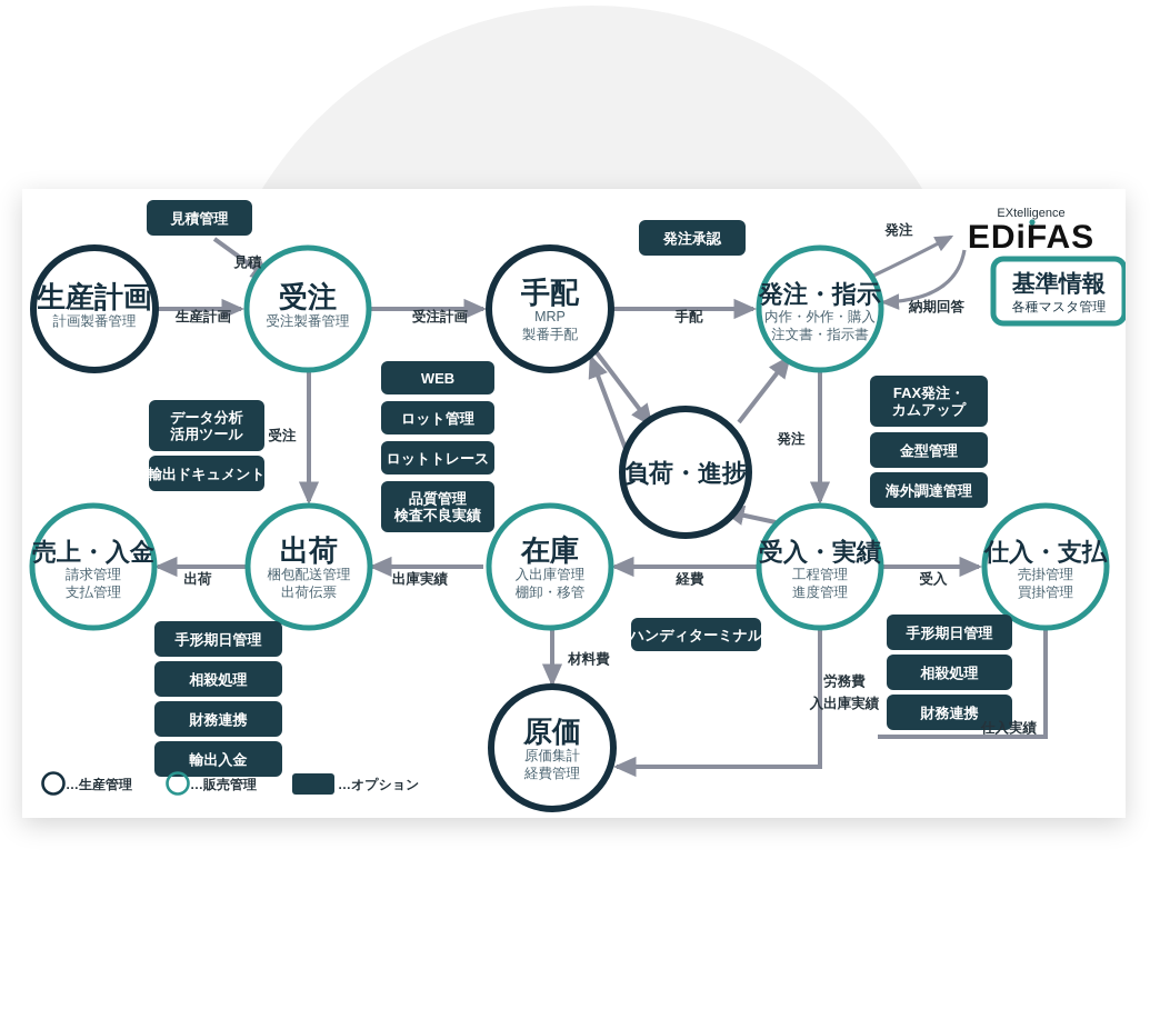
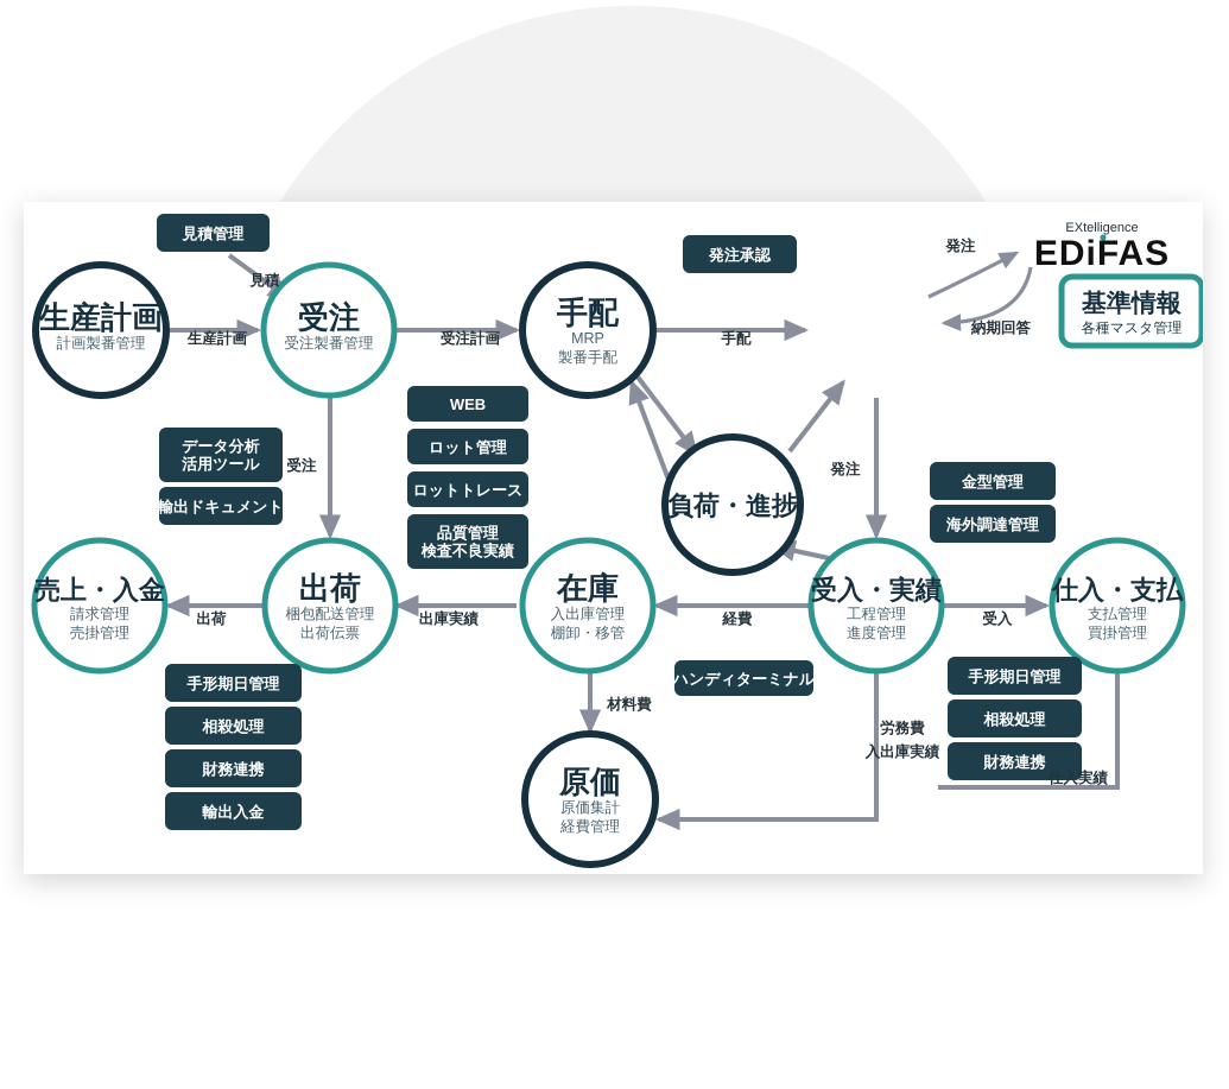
  生産計画
  計画製番管理
  受注
  受注製番管理
  手配
  MRP
  製番手配
- 発注・指示
- 内作・外作・購入
- 注文書・指示書
  負荷・進捗
  売上・入金
  請求管理
- 支払管理
+ 売掛管理
  出荷
  梱包配送管理
  出荷伝票
  在庫
  入出庫管理
  棚卸・移管
  受入・実績
  工程管理
  進度管理
  仕入・支払
- 売掛管理
+ 支払管理
  買掛管理
  原価
  原価集計
  経費管理
  見積管理
  発注承認
  データ分析
  活用ツール
  輸出ドキュメント
  WEB
  ロット管理
  ロットトレース
  品質管理
  検査不良実績
- FAX発注・
- カムアップ
  金型管理
  海外調達管理
  ハンディターミナル
  手形期日管理
  相殺処理
  財務連携
  輸出入金
  手形期日管理
  相殺処理
  財務連携
  見積
  生産計画
  受注計画
  手配
  発注
  納期回答
  受注
  発注
  出荷
  出庫実績
  経費
  受入
  材料費
  労務費
  入出庫実績
  仕入実績
  基準情報
  各種マスタ管理
  EXtelligence
  EDiFAS
- …生産管理
- …販売管理
- …オプション
